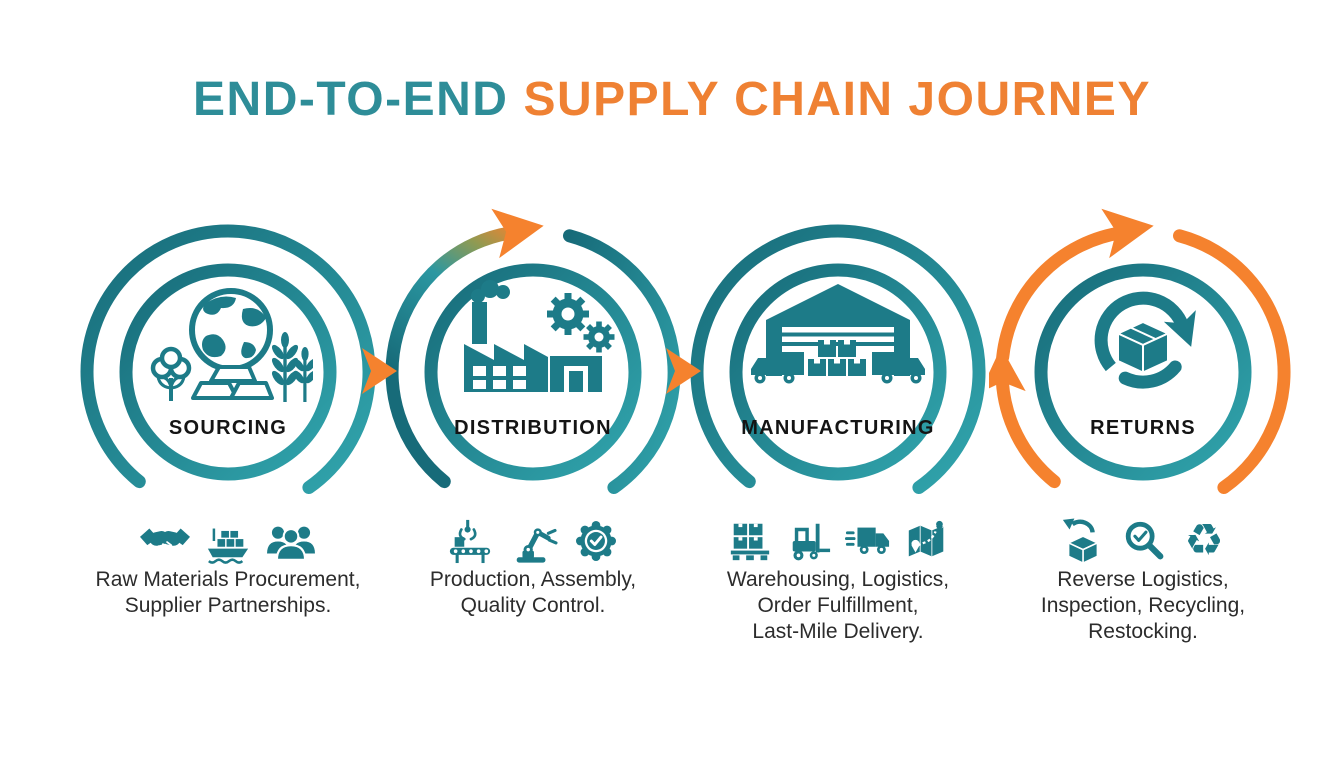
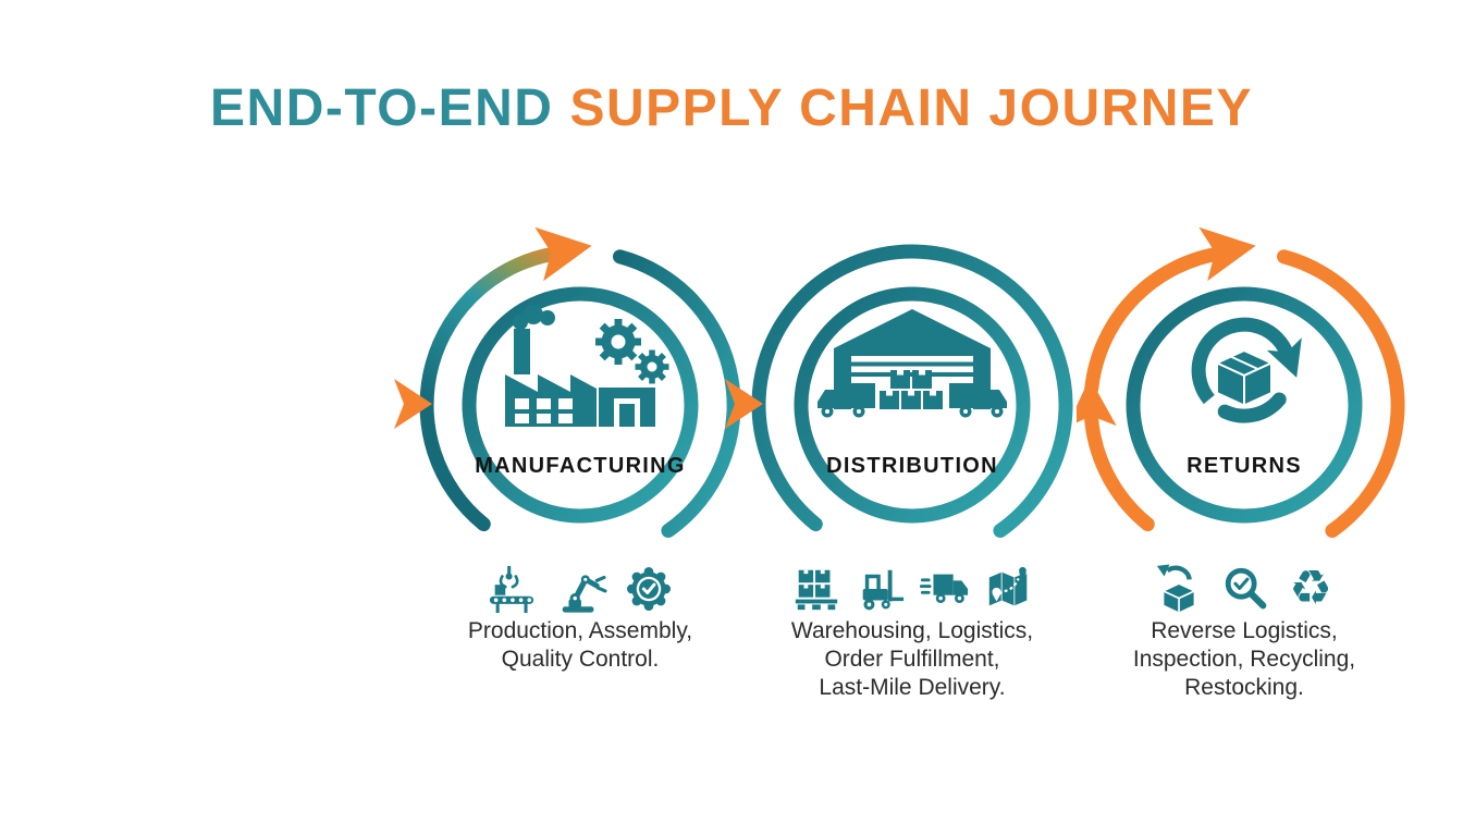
  END-TO-END SUPPLY CHAIN JOURNEY
- SOURCING
- Raw Materials Procurement,
- Supplier Partnerships.
- DISTRIBUTION
+ MANUFACTURING
  Production, Assembly,
  Quality Control.
- MANUFACTURING
+ DISTRIBUTION
  Warehousing, Logistics,
  Order Fulfillment,
  Last-Mile Delivery.
  RETURNS
  ♻
  Reverse Logistics,
  Inspection, Recycling,
  Restocking.
